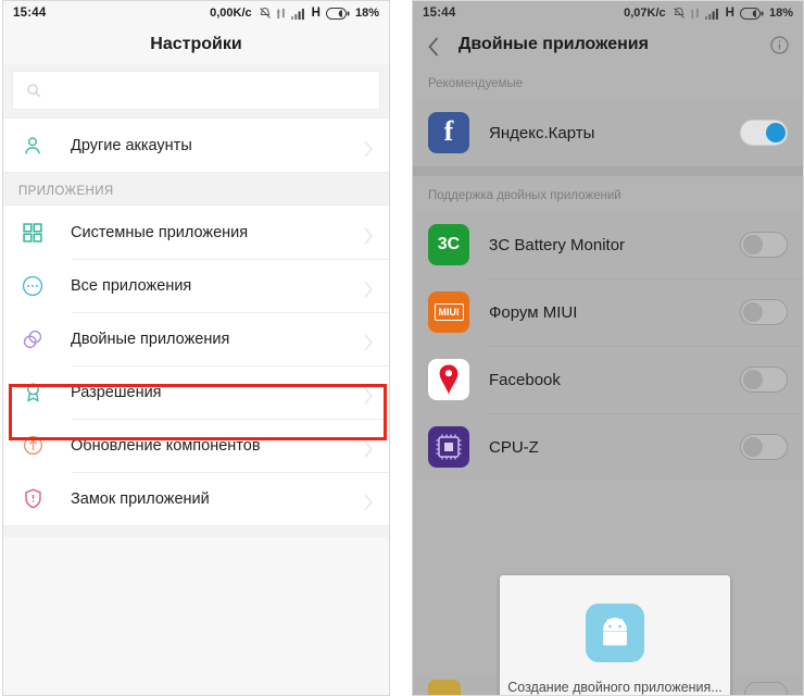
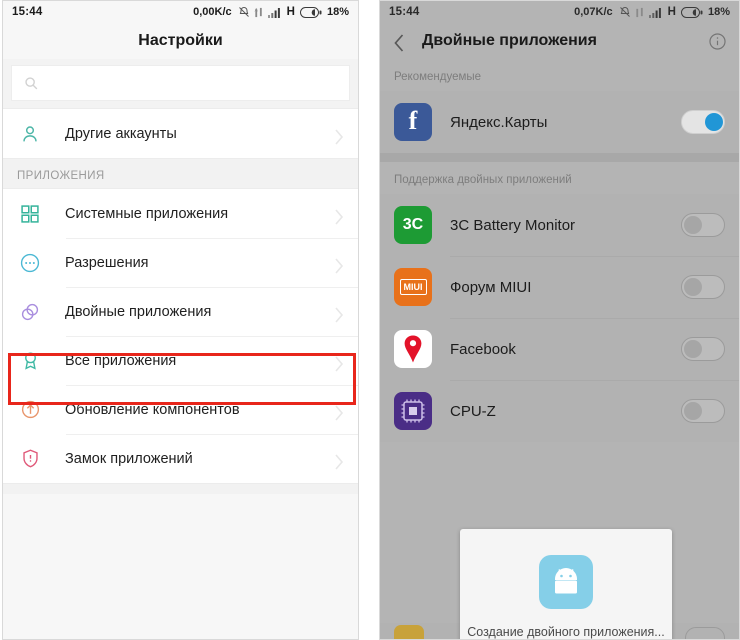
  15:44
  0,00K/c
  H
  18%
  Настройки
  Другие аккаунты
  ПРИЛОЖЕНИЯ
  Системные приложения
- Все приложения
+ Разрешения
  Двойные приложения
- Разрешения
+ Все приложения
  Обновление компонентов
  Замок приложений
  15:44
  0,07K/c
  H
  18%
  Двойные приложения
  Рекомендуемые
  f
  Яндекс.Карты
  Поддержка двойных приложений
  3C
  3C Battery Monitor
  MIUI
  Форум MIUI
  Facebook
  CPU-Z
  Создание двойного приложения...
